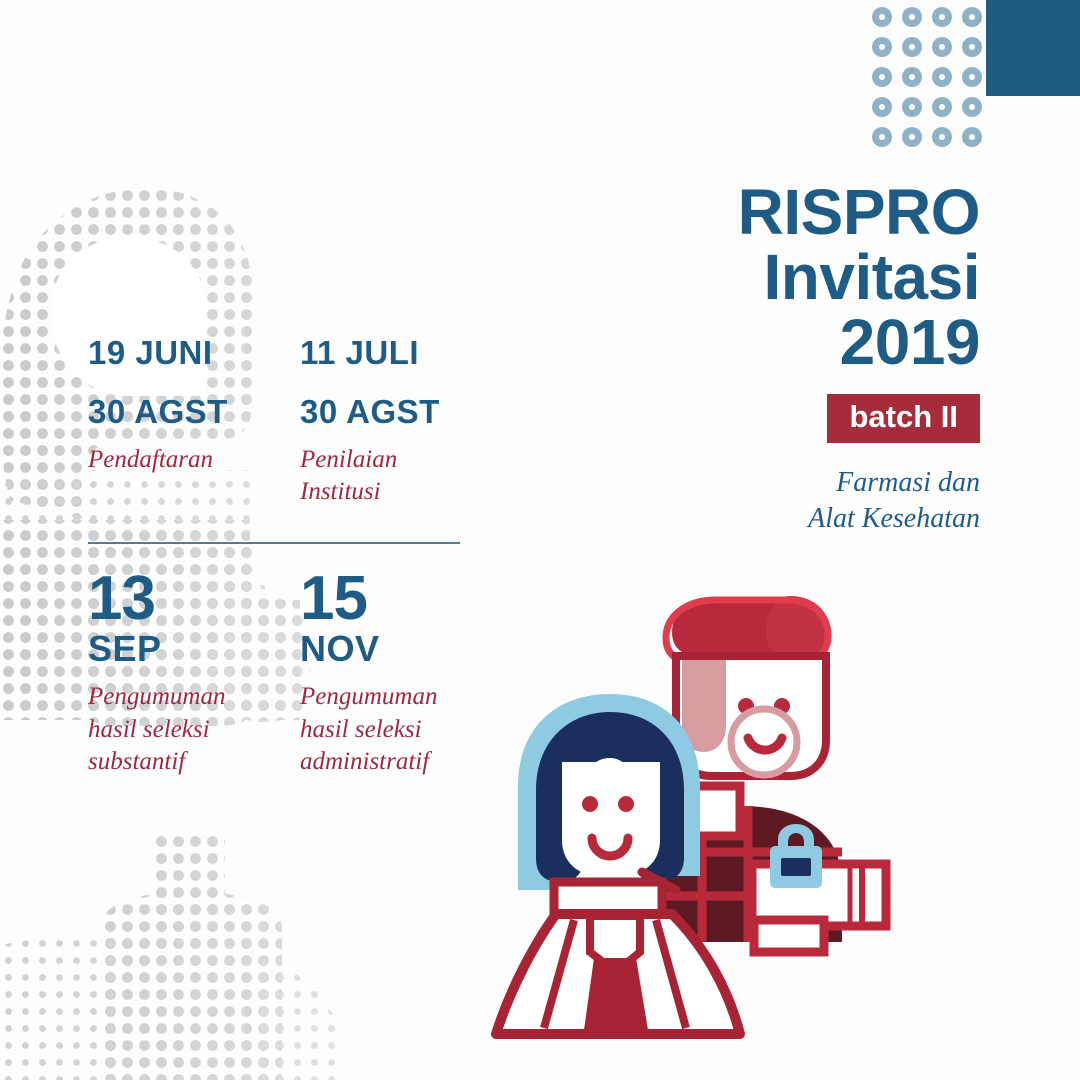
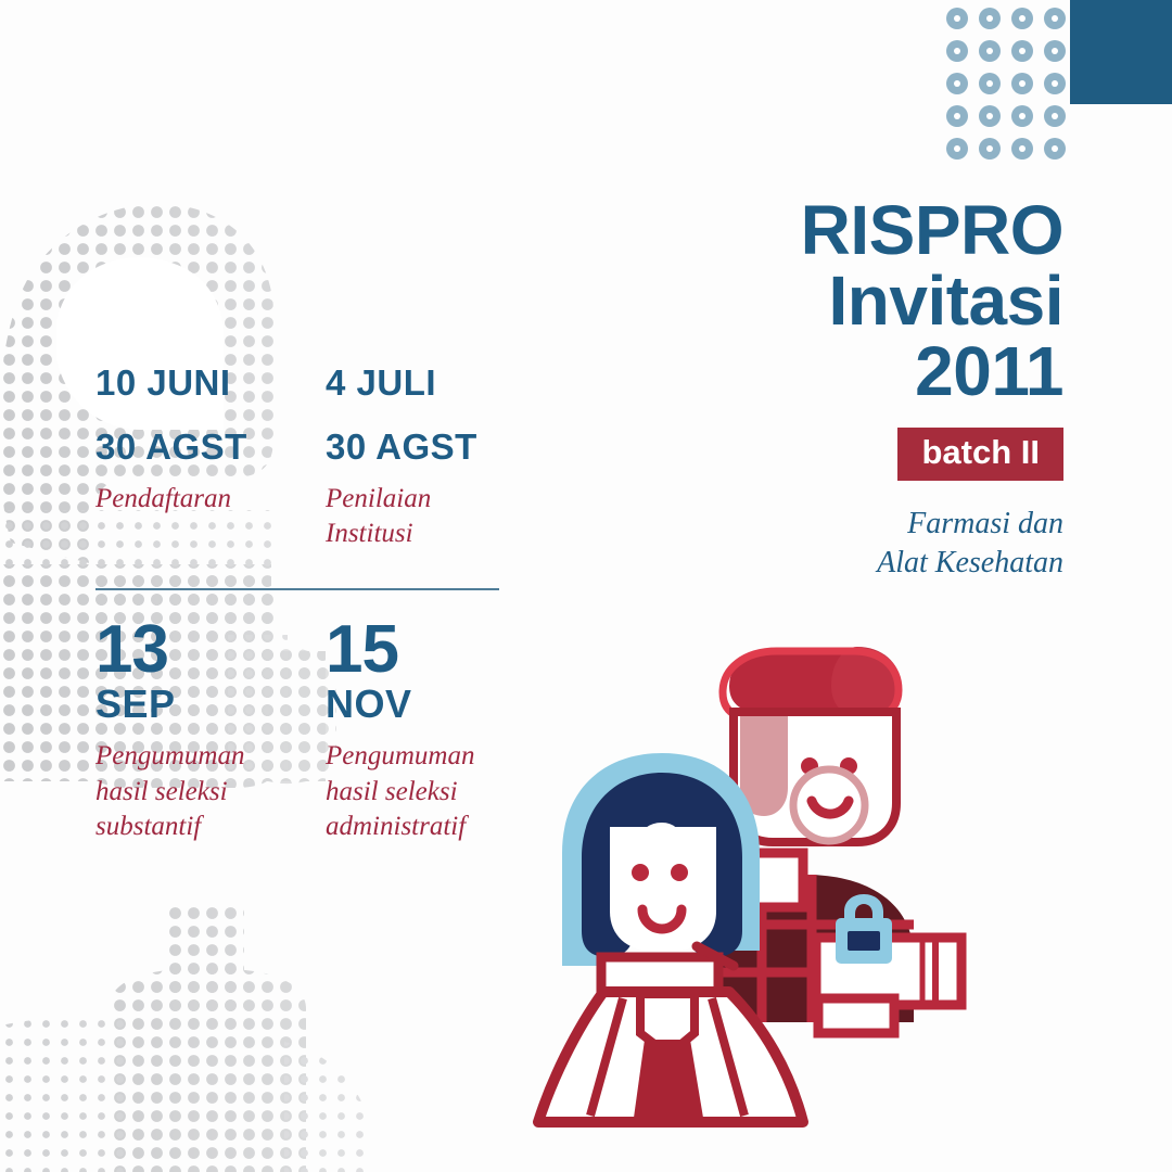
  RISPRO
  Invitasi
- 2019
+ 2011
  batch II
  Farmasi dan
  Alat Kesehatan
- 19 JUNI
+ 10 JUNI
  30 AGST
  Pendaftaran
- 11 JULI
+ 4 JULI
  30 AGST
  Penilaian
  Institusi
  13
  SEP
  Pengumuman
  hasil seleksi
  substantif
  15
  NOV
  Pengumuman
  hasil seleksi
  administratif
